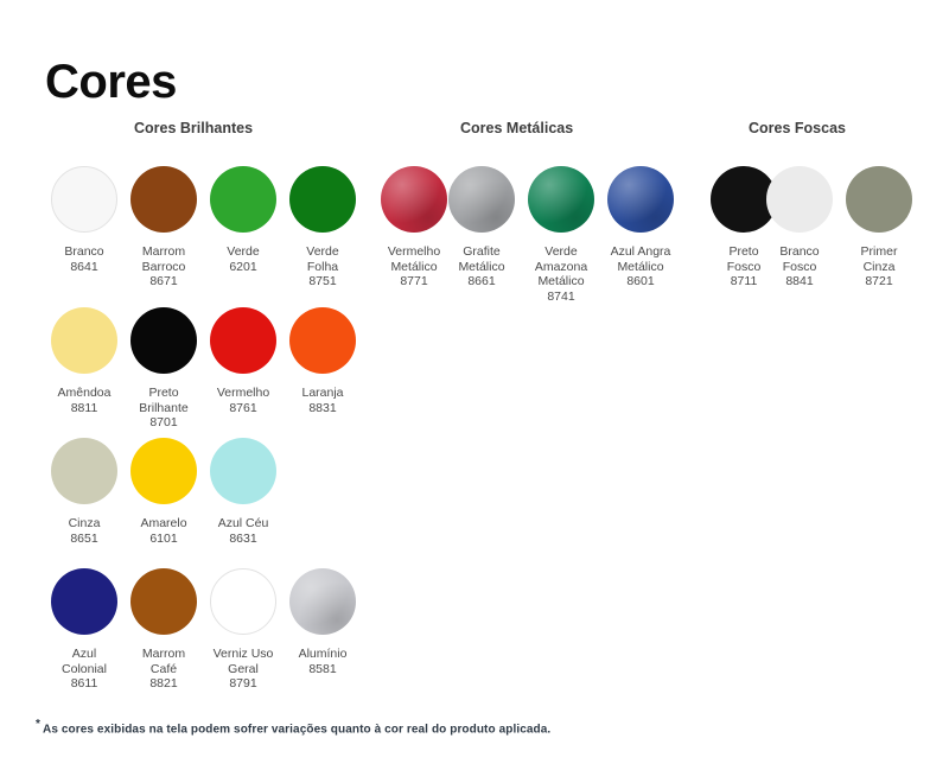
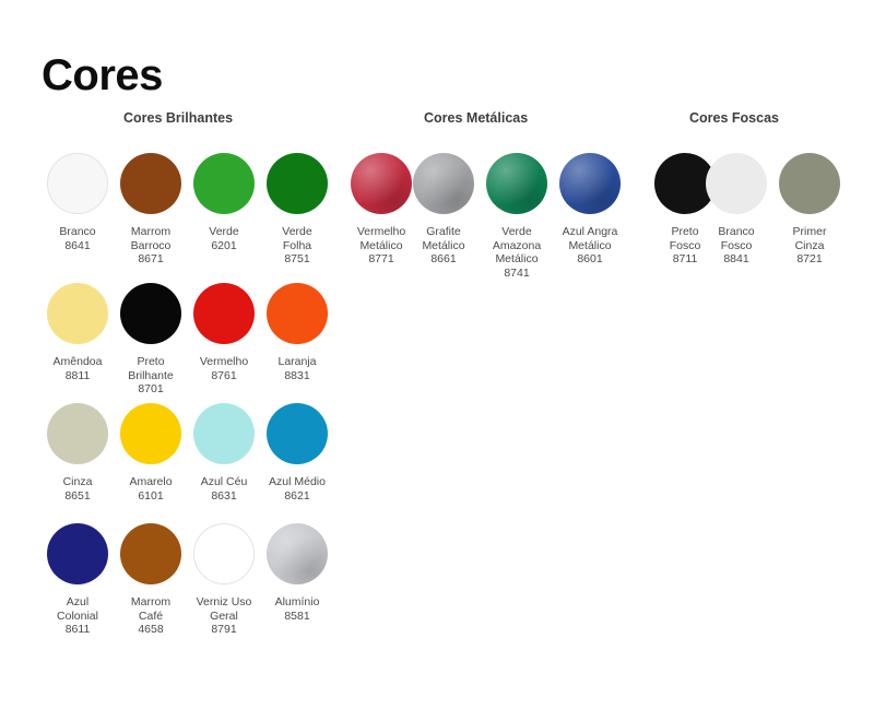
  Cores
  Cores Brilhantes
  Cores Metálicas
  Cores Foscas
  Branco
  8641
  Marrom
  Barroco
  8671
  Verde
  6201
  Verde
  Folha
  8751
  Vermelho
  Metálico
  8771
  Grafite
  Metálico
  8661
  Verde
  Amazona
  Metálico
  8741
  Azul Angra
  Metálico
  8601
  Preto
  Fosco
  8711
  Branco
  Fosco
  8841
  Primer
  Cinza
  8721
  Amêndoa
  8811
  Preto
  Brilhante
  8701
  Vermelho
  8761
  Laranja
  8831
  Cinza
  8651
  Amarelo
  6101
  Azul Céu
  8631
+ Azul Médio
+ 8621
  Azul
  Colonial
  8611
  Marrom
  Café
- 8821
+ 4658
  Verniz Uso
  Geral
  8791
  Alumínio
  8581
- * As cores exibidas na tela podem sofrer variações quanto à cor real do produto aplicada.
